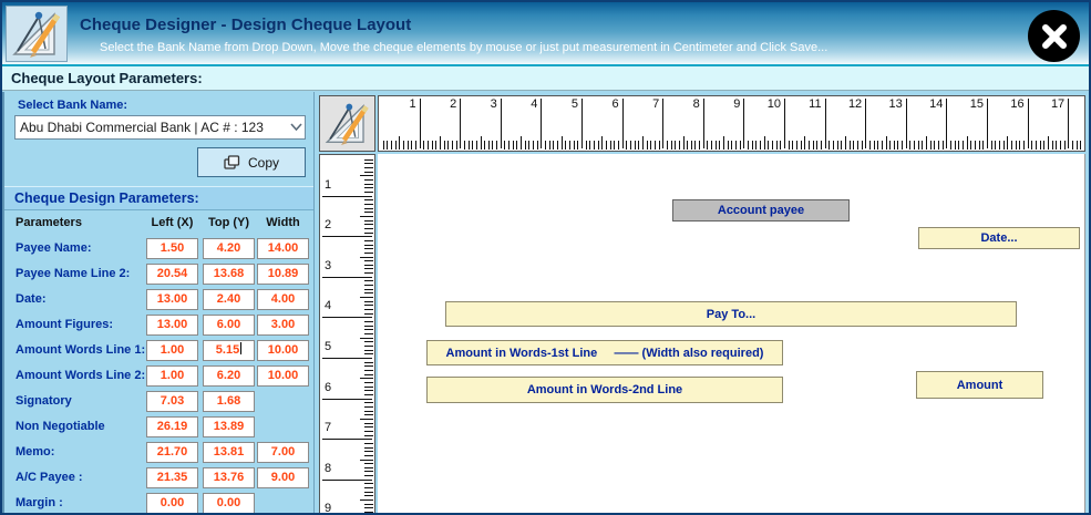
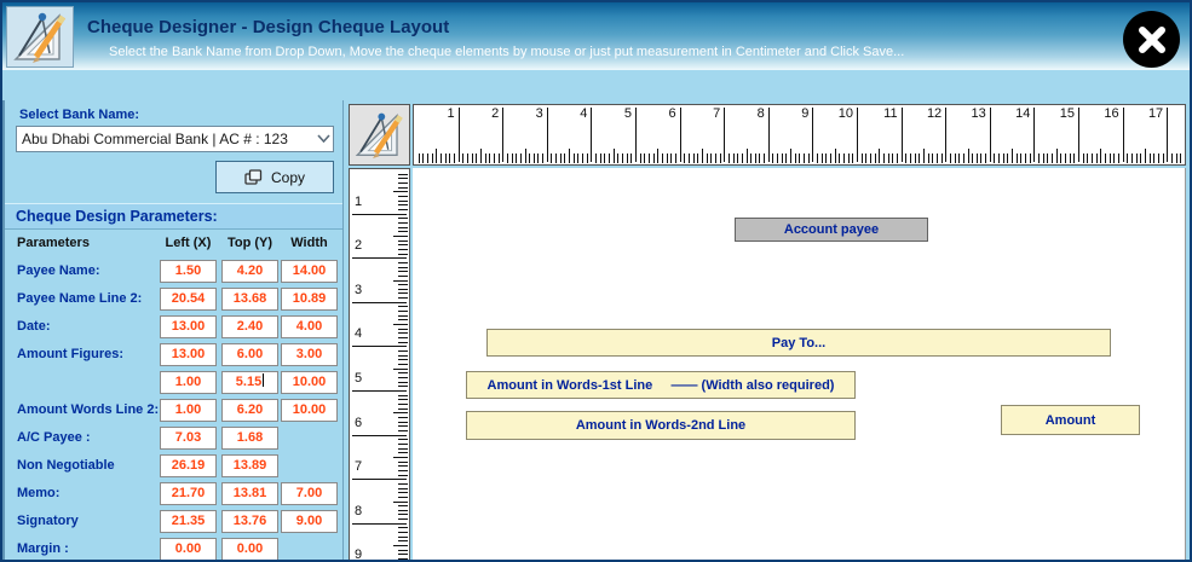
  Cheque Designer - Design Cheque Layout
  Select the Bank Name from Drop Down, Move the cheque elements by mouse or just put measurement in Centimeter and Click Save...
- Cheque Layout Parameters:
  Select Bank Name:
  Abu Dhabi Commercial Bank | AC # : 123
  Copy
  Cheque Design Parameters:
  Parameters
  Left (X)
  Top (Y)
  Width
  Payee Name:
  1.50
  4.20
  14.00
  Payee Name Line 2:
  20.54
  13.68
  10.89
  Date:
  13.00
  2.40
  4.00
  Amount Figures:
  13.00
  6.00
  3.00
- Amount Words Line 1:
  1.00
  5.15
  10.00
  Amount Words Line 2:
  1.00
  6.20
  10.00
- Signatory
+ A/C Payee :
  7.03
  1.68
  Non Negotiable
  26.19
  13.89
  Memo:
  21.70
  13.81
  7.00
- A/C Payee :
+ Signatory
  21.35
  13.76
  9.00
  Margin :
  0.00
  0.00
  1
  2
  3
  4
  5
  6
  7
  8
  9
  10
  11
  12
  13
  14
  15
  16
  17
  1
  2
  3
  4
  5
  6
  7
  8
  9
  Account payee
- Date...
  Pay To...
  Amount in Words-1st Line —— (Width also required)
  Amount in Words-2nd Line
  Amount
